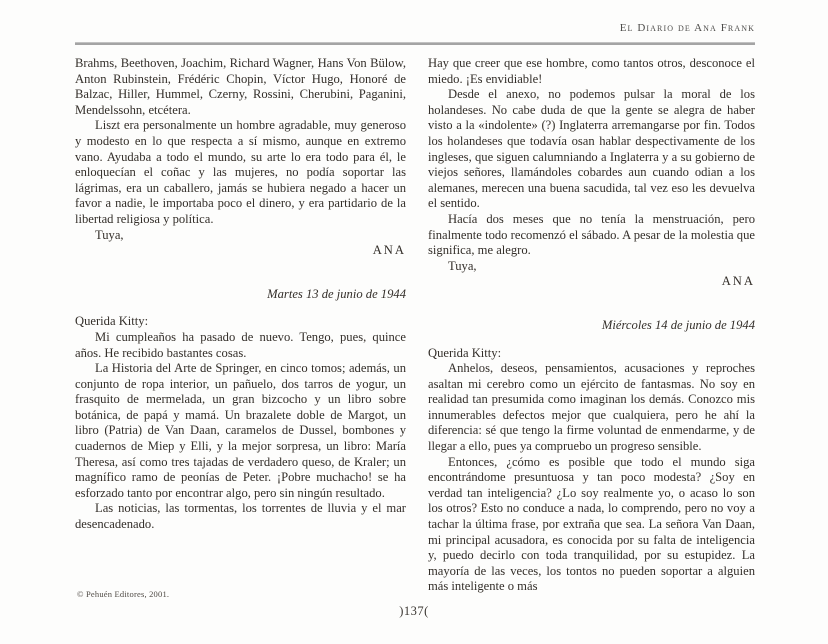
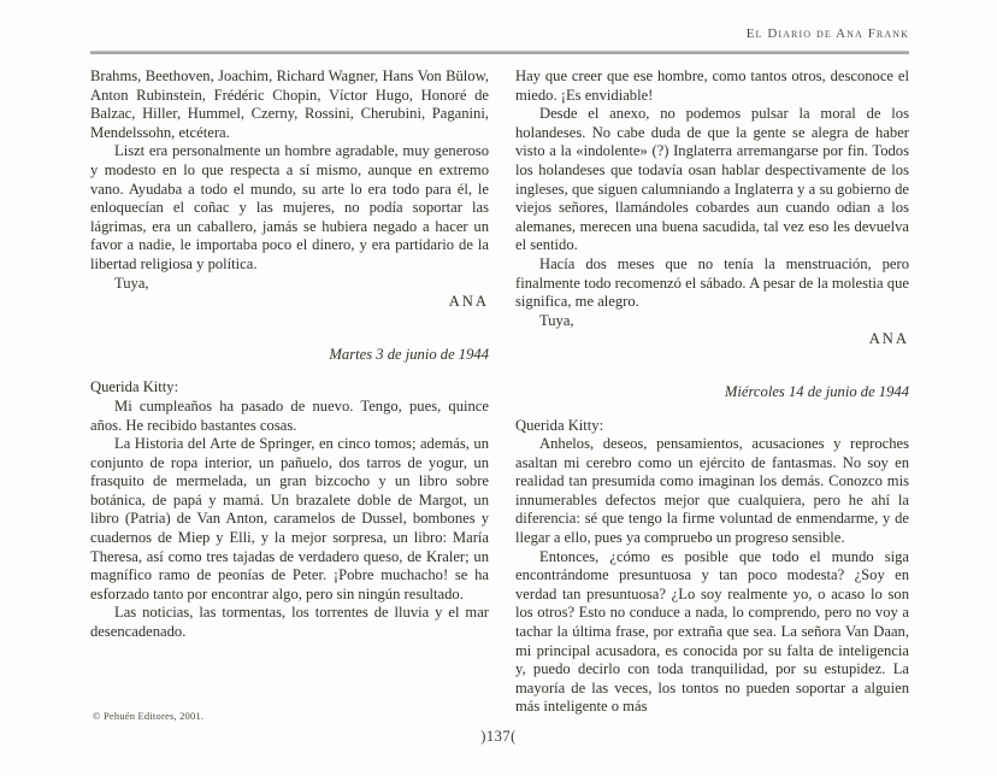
  El Diario de Ana Frank
  Brahms, Beethoven, Joachim, Richard Wagner, Hans Von Bülow, Anton Rubinstein, Frédéric Chopin, Víctor Hugo, Honoré de Balzac, Hiller, Hummel, Czerny, Rossini, Cherubini, Paganini, Mendelssohn, etcétera.
  Liszt era personalmente un hombre agradable, muy generoso y modesto en lo que respecta a sí mismo, aunque en extremo vano. Ayudaba a todo el mundo, su arte lo era todo para él, le enloquecían el coñac y las mujeres, no podía soportar las lágrimas, era un caballero, jamás se hubiera negado a hacer un favor a nadie, le importaba poco el dinero, y era partidario de la libertad religiosa y política.
  Tuya,
  ANA
- Martes 13 de junio de 1944
+ Martes 3 de junio de 1944
  Querida Kitty:
  Mi cumpleaños ha pasado de nuevo. Tengo, pues, quince años. He recibido bastantes cosas.
- La Historia del Arte de Springer, en cinco tomos; además, un conjunto de ropa interior, un pañuelo, dos tarros de yogur, un frasquito de mermelada, un gran bizcocho y un libro sobre botánica, de papá y mamá. Un brazalete doble de Margot, un libro (Patria) de Van Daan, caramelos de Dussel, bombones y cuadernos de Miep y Elli, y la mejor sorpresa, un libro: María Theresa, así como tres tajadas de verdadero queso, de Kraler; un magnífico ramo de peonías de Peter. ¡Pobre muchacho! se ha esforzado tanto por encontrar algo, pero sin ningún resultado.
+ La Historia del Arte de Springer, en cinco tomos; además, un conjunto de ropa interior, un pañuelo, dos tarros de yogur, un frasquito de mermelada, un gran bizcocho y un libro sobre botánica, de papá y mamá. Un brazalete doble de Margot, un libro (Patria) de Van Anton, caramelos de Dussel, bombones y cuadernos de Miep y Elli, y la mejor sorpresa, un libro: María Theresa, así como tres tajadas de verdadero queso, de Kraler; un magnífico ramo de peonías de Peter. ¡Pobre muchacho! se ha esforzado tanto por encontrar algo, pero sin ningún resultado.
  Las noticias, las tormentas, los torrentes de lluvia y el mar desencadenado.
  Hay que creer que ese hombre, como tantos otros, desconoce el miedo. ¡Es envidiable!
  Desde el anexo, no podemos pulsar la moral de los holandeses. No cabe duda de que la gente se alegra de haber visto a la «indolente» (?) Inglaterra arremangarse por fin. Todos los holandeses que todavía osan hablar despectivamente de los ingleses, que siguen calumniando a Inglaterra y a su gobierno de viejos señores, llamándoles cobardes aun cuando odian a los alemanes, merecen una buena sacudida, tal vez eso les devuelva el sentido.
  Hacía dos meses que no tenía la menstruación, pero finalmente todo recomenzó el sábado. A pesar de la molestia que significa, me alegro.
  Tuya,
  ANA
  Miércoles 14 de junio de 1944
  Querida Kitty:
  Anhelos, deseos, pensamientos, acusaciones y reproches asaltan mi cerebro como un ejército de fantasmas. No soy en realidad tan presumida como imaginan los demás. Conozco mis innumerables defectos mejor que cualquiera, pero he ahí la diferencia: sé que tengo la firme voluntad de enmendarme, y de llegar a ello, pues ya compruebo un progreso sensible.
- Entonces, ¿cómo es posible que todo el mundo siga encontrándome presuntuosa y tan poco modesta? ¿Soy en verdad tan inteligencia? ¿Lo soy realmente yo, o acaso lo son los otros? Esto no conduce a nada, lo comprendo, pero no voy a tachar la última frase, por extraña que sea. La señora Van Daan, mi principal acusadora, es conocida por su falta de inteligencia y, puedo decirlo con toda tranquilidad, por su estupidez. La mayoría de las veces, los tontos no pueden soportar a alguien más inteligente o más
+ Entonces, ¿cómo es posible que todo el mundo siga encontrándome presuntuosa y tan poco modesta? ¿Soy en verdad tan presuntuosa? ¿Lo soy realmente yo, o acaso lo son los otros? Esto no conduce a nada, lo comprendo, pero no voy a tachar la última frase, por extraña que sea. La señora Van Daan, mi principal acusadora, es conocida por su falta de inteligencia y, puedo decirlo con toda tranquilidad, por su estupidez. La mayoría de las veces, los tontos no pueden soportar a alguien más inteligente o más
  © Pehuén Editores, 2001.
  )137(
